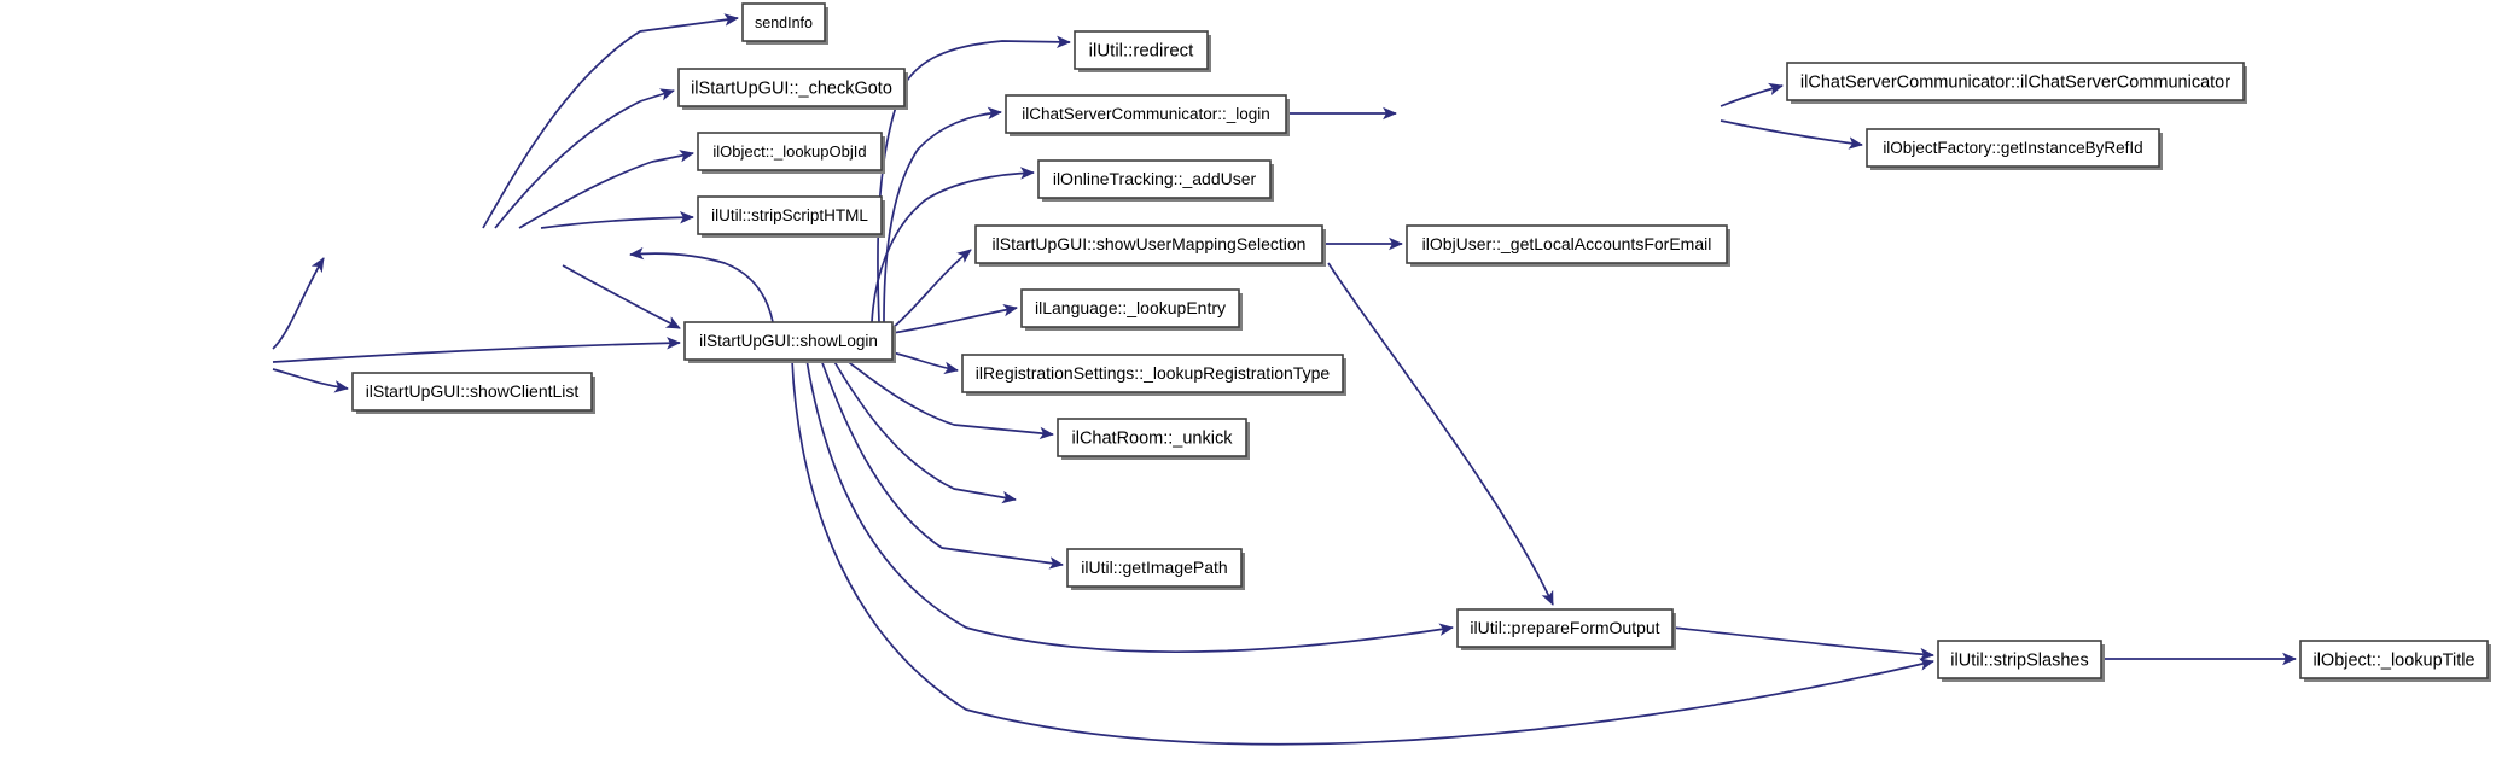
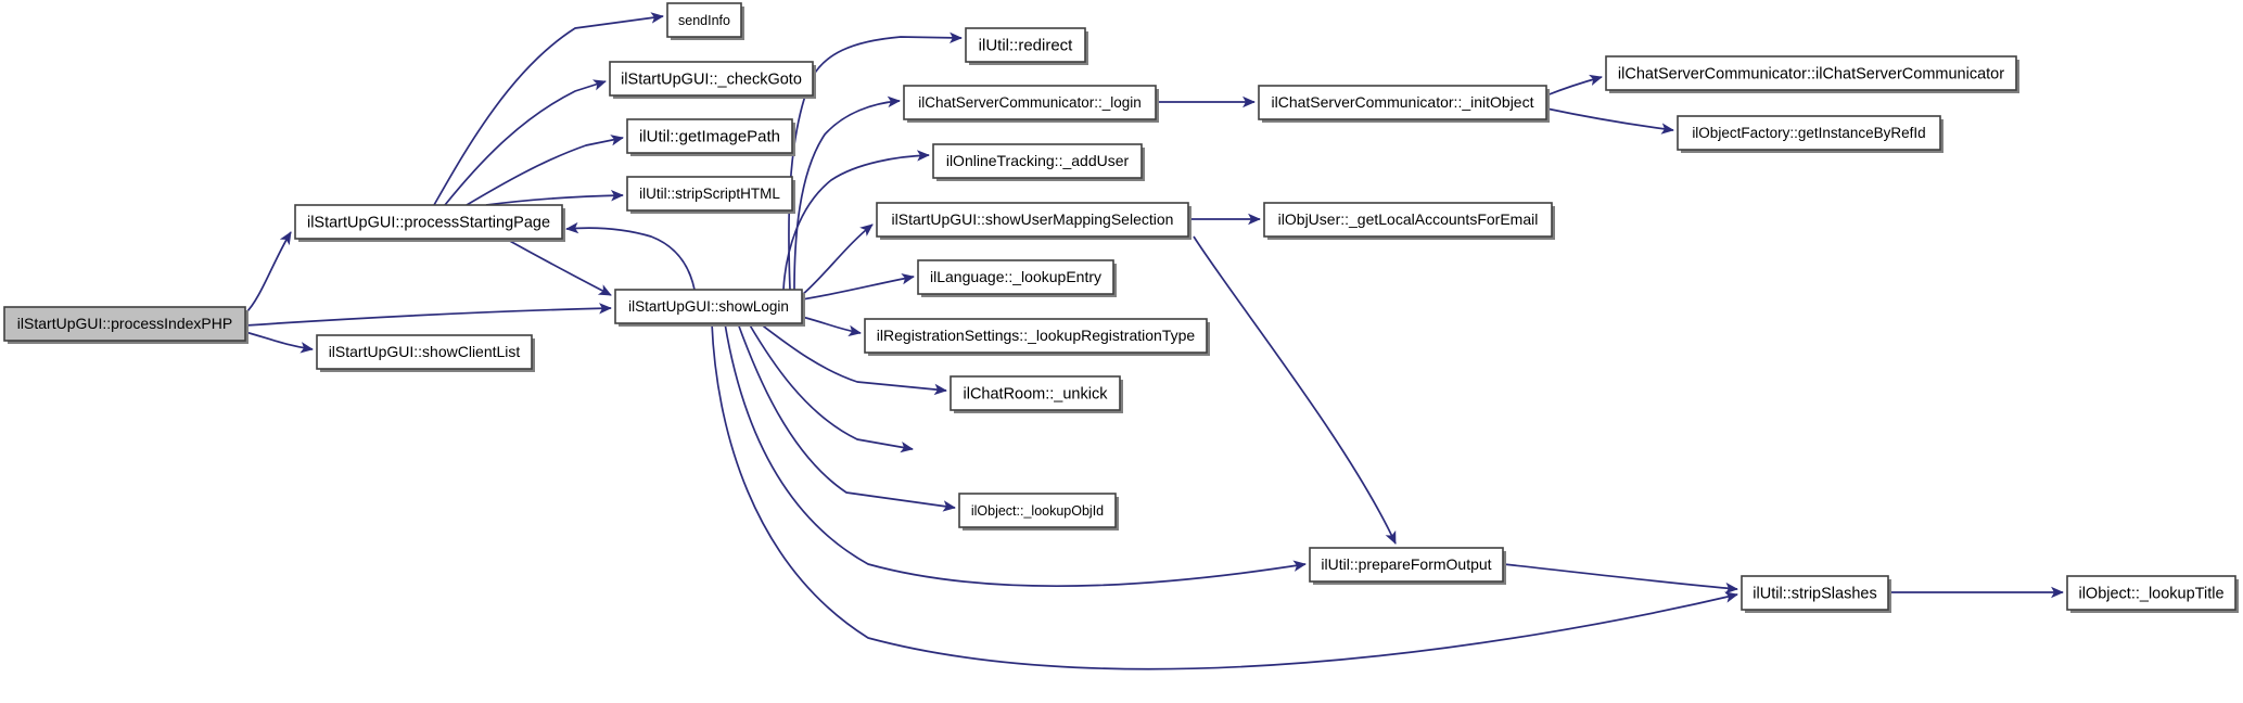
+ ilStartUpGUI::processIndexPHP
+ ilStartUpGUI::processStartingPage
  ilStartUpGUI::showClientList
  sendInfo
  ilStartUpGUI::_checkGoto
- ilObject::_lookupObjId
+ ilUtil::getImagePath
  ilUtil::stripScriptHTML
  ilStartUpGUI::showLogin
  ilUtil::redirect
  ilChatServerCommunicator::_login
  ilOnlineTracking::_addUser
  ilStartUpGUI::showUserMappingSelection
  ilLanguage::_lookupEntry
  ilRegistrationSettings::_lookupRegistrationType
  ilChatRoom::_unkick
- ilUtil::getImagePath
+ ilObject::_lookupObjId
+ ilChatServerCommunicator::_initObject
  ilObjUser::_getLocalAccountsForEmail
  ilChatServerCommunicator::ilChatServerCommunicator
  ilObjectFactory::getInstanceByRefId
  ilUtil::prepareFormOutput
  ilUtil::stripSlashes
  ilObject::_lookupTitle
